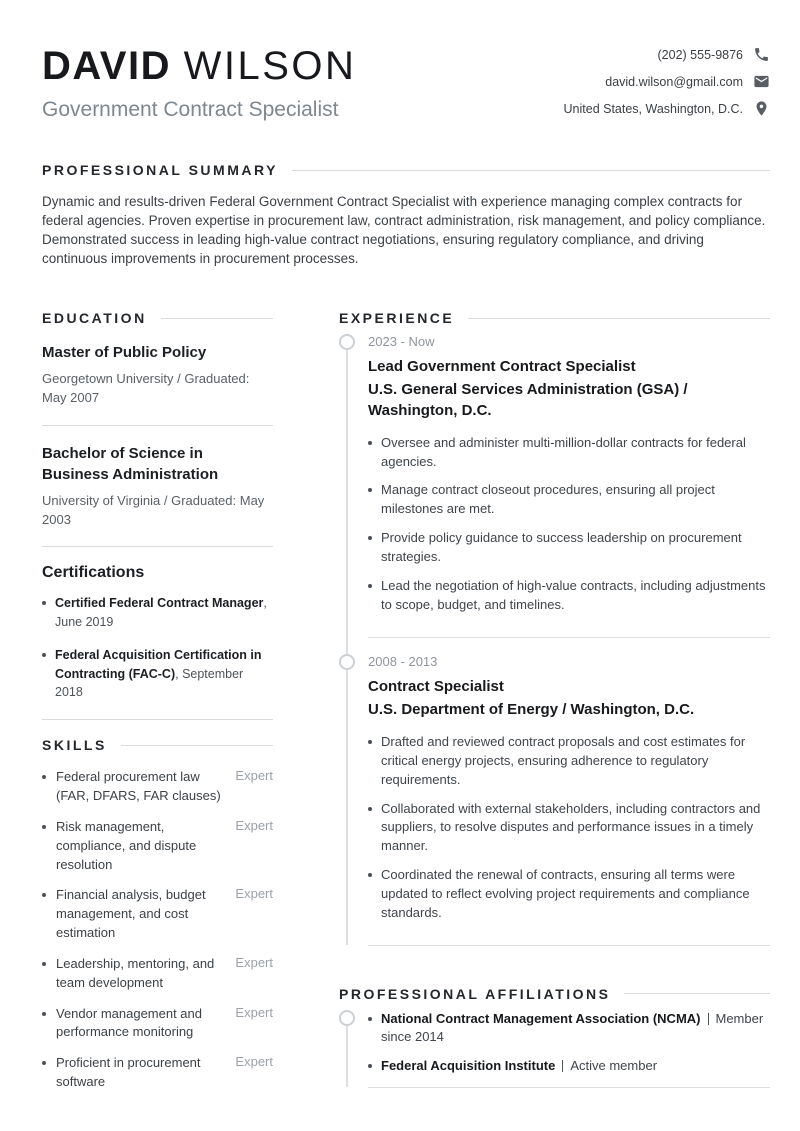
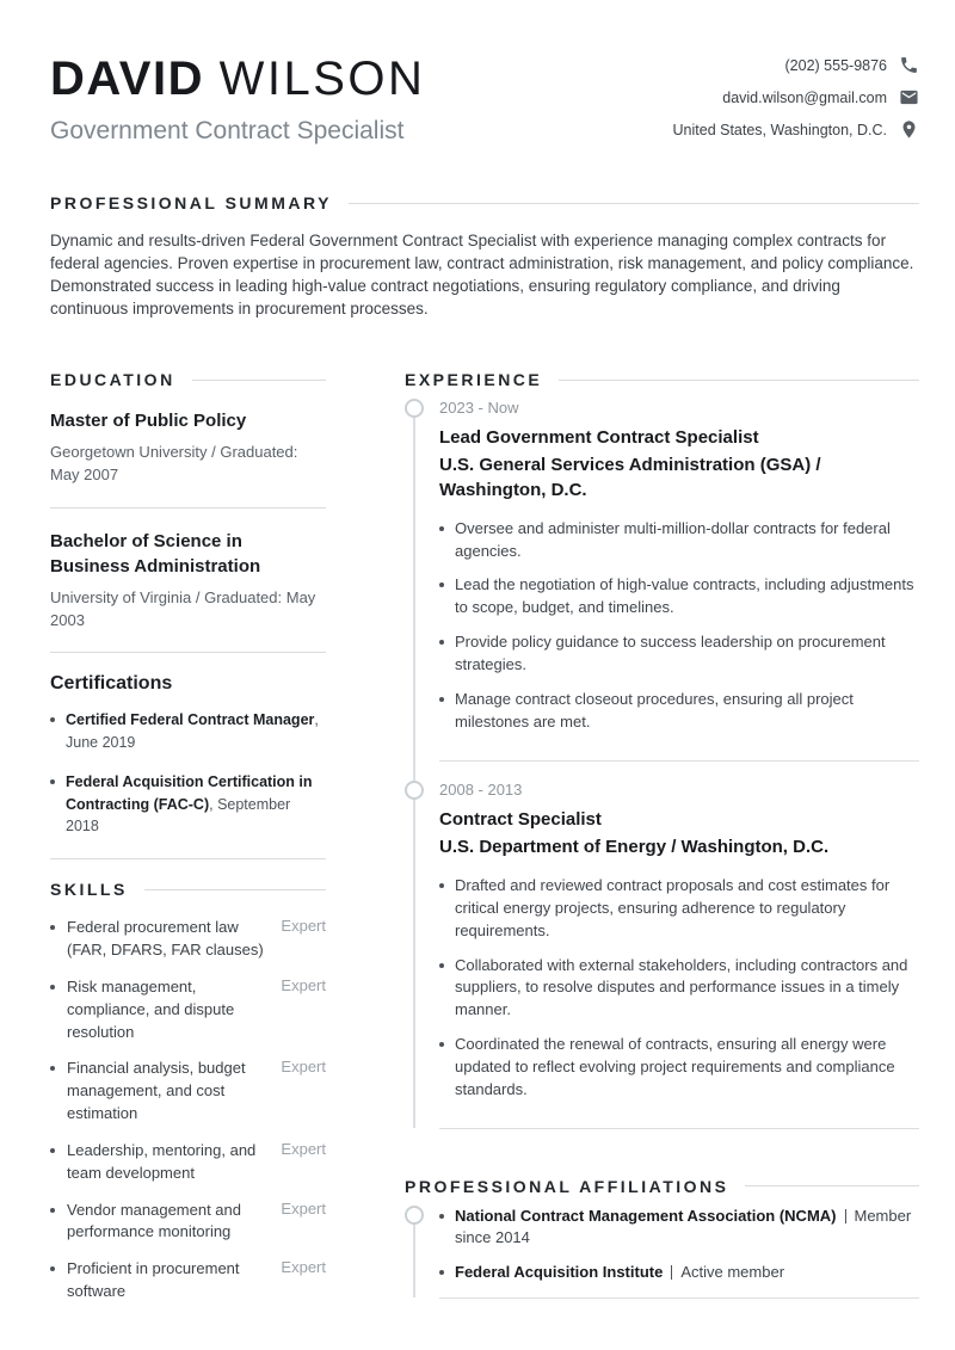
  DAVID WILSON
  Government Contract Specialist
  (202) 555-9876
  david.wilson@gmail.com
  United States, Washington, D.C.
  PROFESSIONAL SUMMARY
  Dynamic and results-driven Federal Government Contract Specialist with experience managing complex contracts for federal agencies. Proven expertise in procurement law, contract administration, risk management, and policy compliance. Demonstrated success in leading high-value contract negotiations, ensuring regulatory compliance, and driving continuous improvements in procurement processes.
  EDUCATION
  Master of Public Policy
  Georgetown University / Graduated: May 2007
  Bachelor of Science in Business Administration
  University of Virginia / Graduated: May 2003
  Certifications
  Certified Federal Contract Manager, June 2019
  Federal Acquisition Certification in Contracting (FAC-C), September 2018
  SKILLS
  Federal procurement law (FAR, DFARS, FAR clauses)
  Expert
  Risk management, compliance, and dispute resolution
  Expert
  Financial analysis, budget management, and cost estimation
  Expert
  Leadership, mentoring, and team development
  Expert
  Vendor management and performance monitoring
  Expert
  Proficient in procurement software
  Expert
  EXPERIENCE
  2023 - Now
  Lead Government Contract Specialist
  U.S. General Services Administration (GSA) / Washington, D.C.
  Oversee and administer multi-million-dollar contracts for federal agencies.
- Manage contract closeout procedures, ensuring all project milestones are met.
+ Lead the negotiation of high-value contracts, including adjustments to scope, budget, and timelines.
  Provide policy guidance to success leadership on procurement strategies.
- Lead the negotiation of high-value contracts, including adjustments to scope, budget, and timelines.
+ Manage contract closeout procedures, ensuring all project milestones are met.
  2008 - 2013
  Contract Specialist
  U.S. Department of Energy / Washington, D.C.
  Drafted and reviewed contract proposals and cost estimates for critical energy projects, ensuring adherence to regulatory requirements.
  Collaborated with external stakeholders, including contractors and suppliers, to resolve disputes and performance issues in a timely manner.
- Coordinated the renewal of contracts, ensuring all terms were updated to reflect evolving project requirements and compliance standards.
+ Coordinated the renewal of contracts, ensuring all energy were updated to reflect evolving project requirements and compliance standards.
  PROFESSIONAL AFFILIATIONS
  National Contract Management Association (NCMA) Member since 2014
  Federal Acquisition Institute Active member
